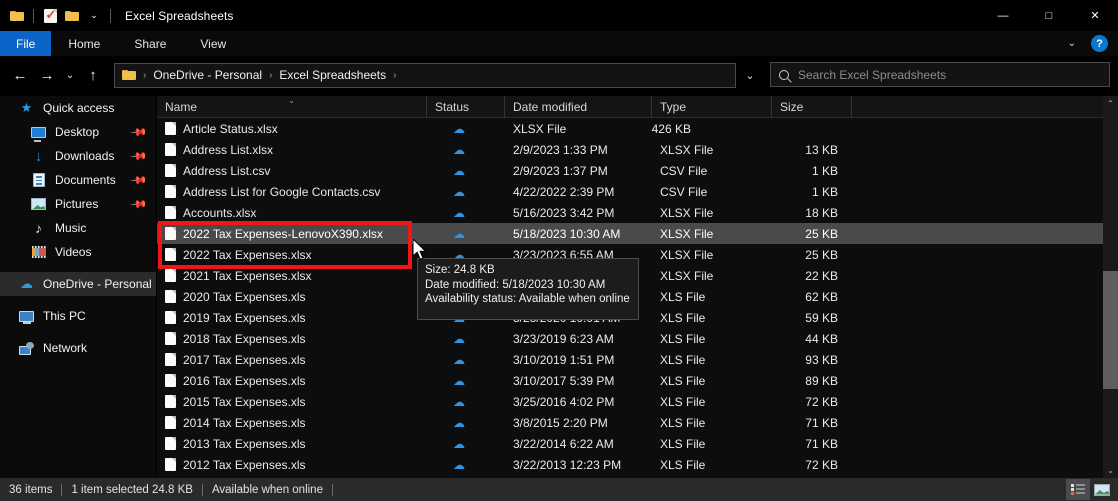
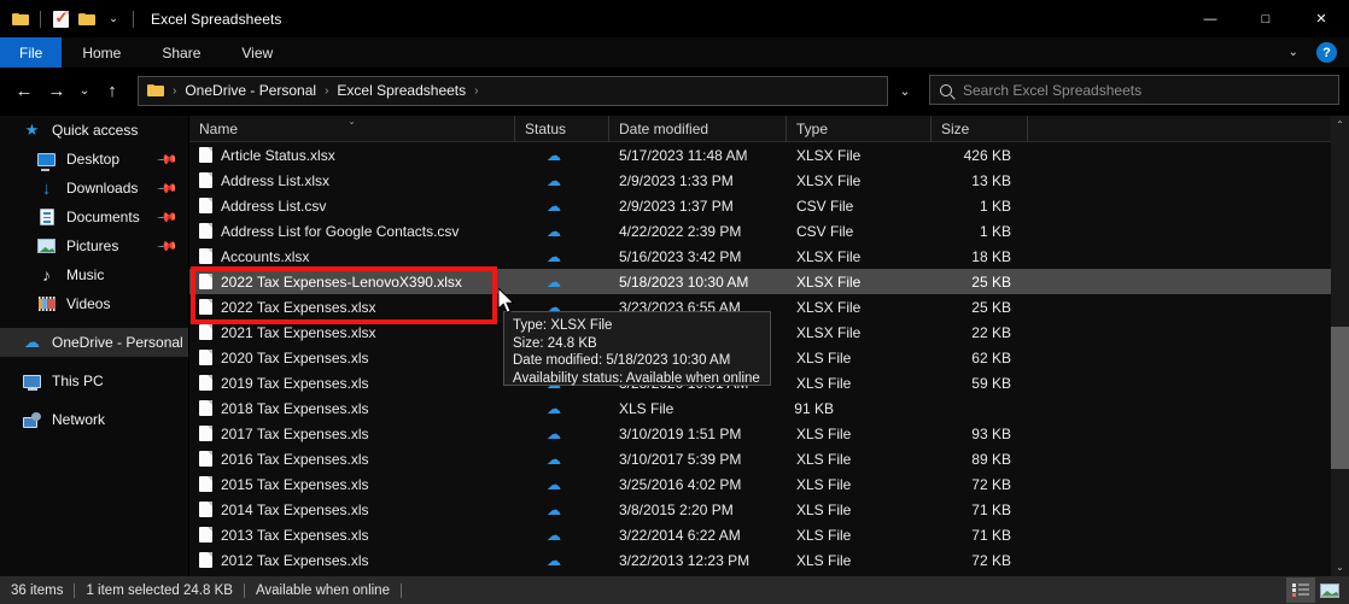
  ⌄
  Excel Spreadsheets
  —
  □
  ✕
  File
  Home
  Share
  View
  ⌄
  ?
  ←
  →
  ⌄
  ↑
  ›
  OneDrive - Personal
  ›
  Excel Spreadsheets
  ›
  ⌄
  Search Excel Spreadsheets
  ★
  Quick access
  Desktop
  ↓
  Downloads
  Documents
  Pictures
  ♪
  Music
  Videos
  ☁
  OneDrive - Personal
  This PC
  Network
  ⌄
  Name
  Status
  Date modified
  Type
  Size
  Article Status.xlsx
  ☁
+ 5/17/2023 11:48 AM
  XLSX File
  426 KB
  Address List.xlsx
  ☁
  2/9/2023 1:33 PM
  XLSX File
  13 KB
  Address List.csv
  ☁
  2/9/2023 1:37 PM
  CSV File
  1 KB
  Address List for Google Contacts.csv
  ☁
  4/22/2022 2:39 PM
  CSV File
  1 KB
  Accounts.xlsx
  ☁
  5/16/2023 3:42 PM
  XLSX File
  18 KB
  2022 Tax Expenses-LenovoX390.xlsx
  ☁
  5/18/2023 10:30 AM
  XLSX File
  25 KB
  2022 Tax Expenses.xlsx
  ☁
  3/23/2023 6:55 AM
  XLSX File
  25 KB
  2021 Tax Expenses.xlsx
  XLSX File
  22 KB
  2020 Tax Expenses.xls
  XLS File
  62 KB
  2019 Tax Expenses.xls
  XLS File
  59 KB
  2018 Tax Expenses.xls
  ☁
- 3/23/2019 6:23 AM
  XLS File
- 44 KB
+ 91 KB
  2017 Tax Expenses.xls
  ☁
  3/10/2019 1:51 PM
  XLS File
  93 KB
  2016 Tax Expenses.xls
  ☁
  3/10/2017 5:39 PM
  XLS File
  89 KB
  2015 Tax Expenses.xls
  ☁
  3/25/2016 4:02 PM
  XLS File
  72 KB
  2014 Tax Expenses.xls
  ☁
  3/8/2015 2:20 PM
  XLS File
  71 KB
  2013 Tax Expenses.xls
  ☁
  3/22/2014 6:22 AM
  XLS File
  71 KB
  2012 Tax Expenses.xls
  ☁
  3/22/2013 12:23 PM
  XLS File
  72 KB
+ Type: XLSX File
  Size: 24.8 KB
  Date modified: 5/18/2023 10:30 AM
  Availability status: Available when online
  ⌃
  ⌄
  36 items
  1 item selected 24.8 KB
  Available when online
